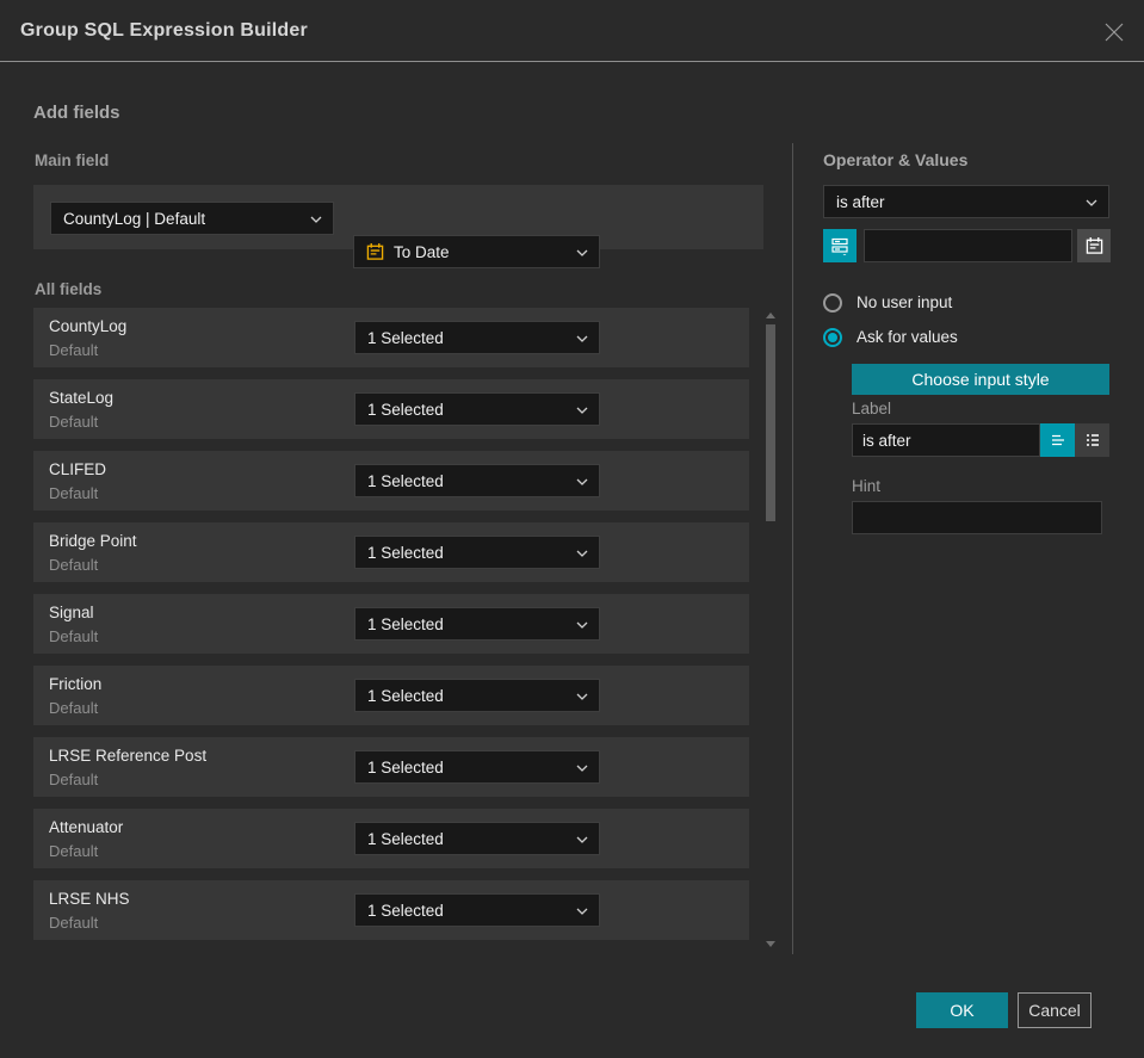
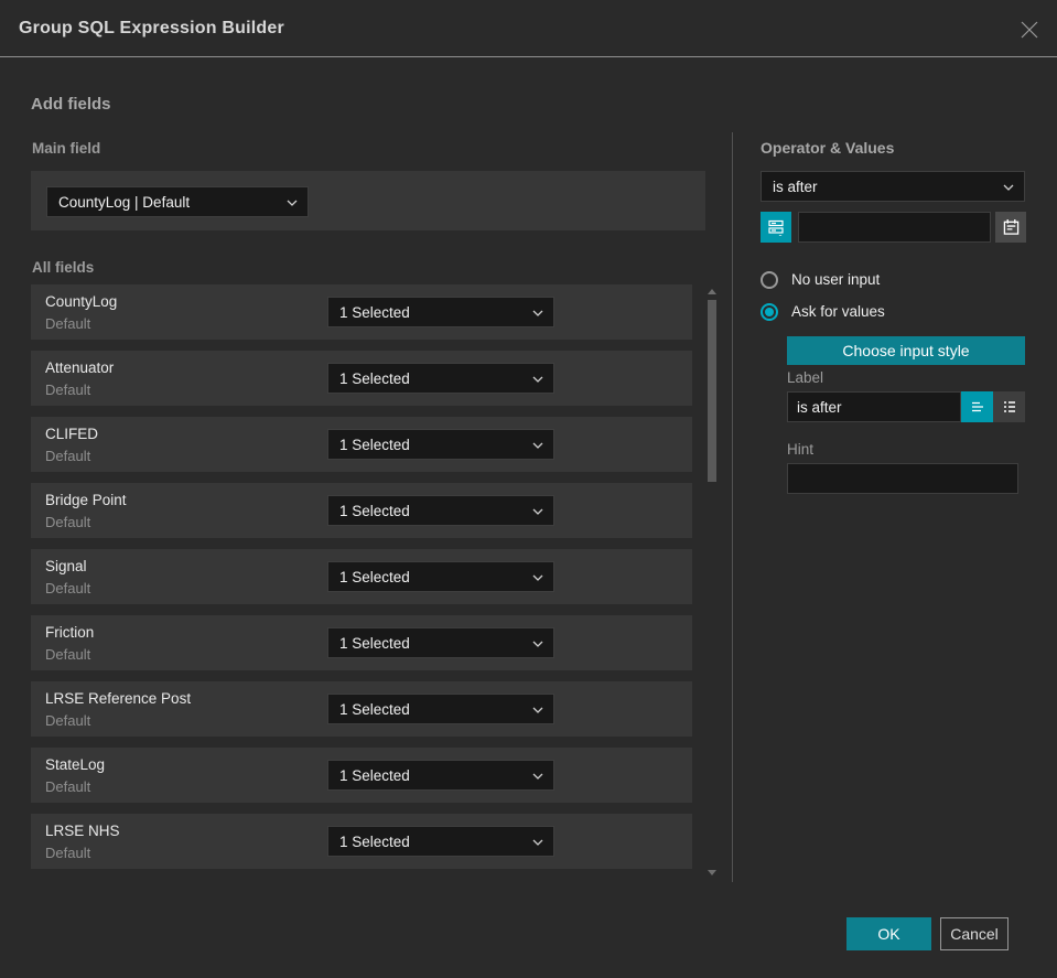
  Group SQL Expression Builder
  Add fields
  Main field
  CountyLog | Default
- To Date
  All fields
  CountyLog
  Default
  1 Selected
- StateLog
+ Attenuator
  Default
  1 Selected
  CLIFED
  Default
  1 Selected
  Bridge Point
  Default
  1 Selected
  Signal
  Default
  1 Selected
  Friction
  Default
  1 Selected
  LRSE Reference Post
  Default
  1 Selected
- Attenuator
+ StateLog
  Default
  1 Selected
  LRSE NHS
  Default
  1 Selected
  Operator & Values
  is after
  No user input
  Ask for values
  Choose input style
  Label
  is after
  Hint
  OK
  Cancel
